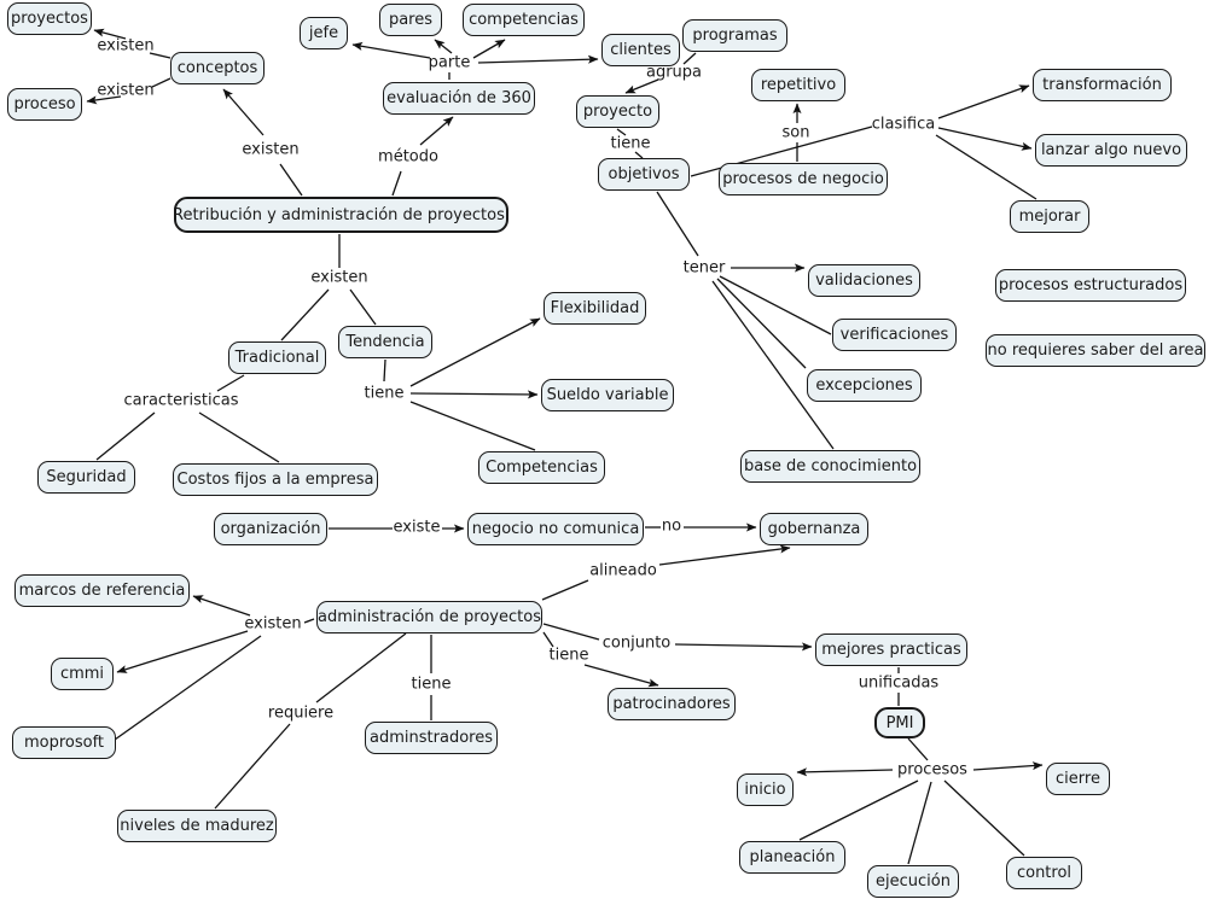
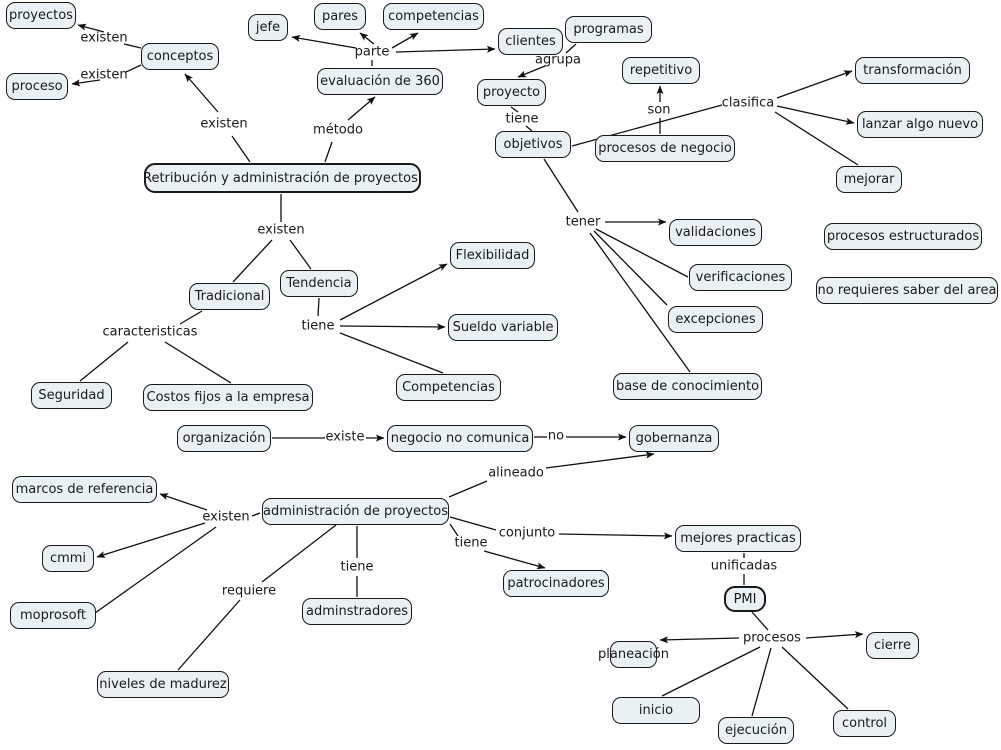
  proyectos
  proceso
  conceptos
  jefe
  pares
  competencias
  evaluación de 360
  clientes
  programas
  proyecto
  objetivos
  repetitivo
  procesos de negocio
  transformación
  lanzar algo nuevo
  mejorar
  procesos estructurados
  no requieres saber del area
  Retribución y administración de proyectos.
  Tradicional
  Tendencia
  Flexibilidad
  Sueldo variable
  Competencias
  Seguridad
  Costos fijos a la empresa
  validaciones
  verificaciones
  excepciones
  base de conocimiento
  organización
  negocio no comunica
  gobernanza
  marcos de referencia
  cmmi
  moprosoft
  niveles de madurez
  administración de proyectos
  adminstradores
  patrocinadores
  mejores practicas
  PMI
- inicio
+ planeación
  cierre
- planeación
+ inicio
  ejecución
  control
  existen
  existen
  existen
  método
  parte
  agrupa
  tiene
  son
  clasifica
  tener
  existen
  caracteristicas
  tiene
  existe
  no
  alineado
  existen
  requiere
  tiene
  tiene
  conjunto
  unificadas
  procesos
